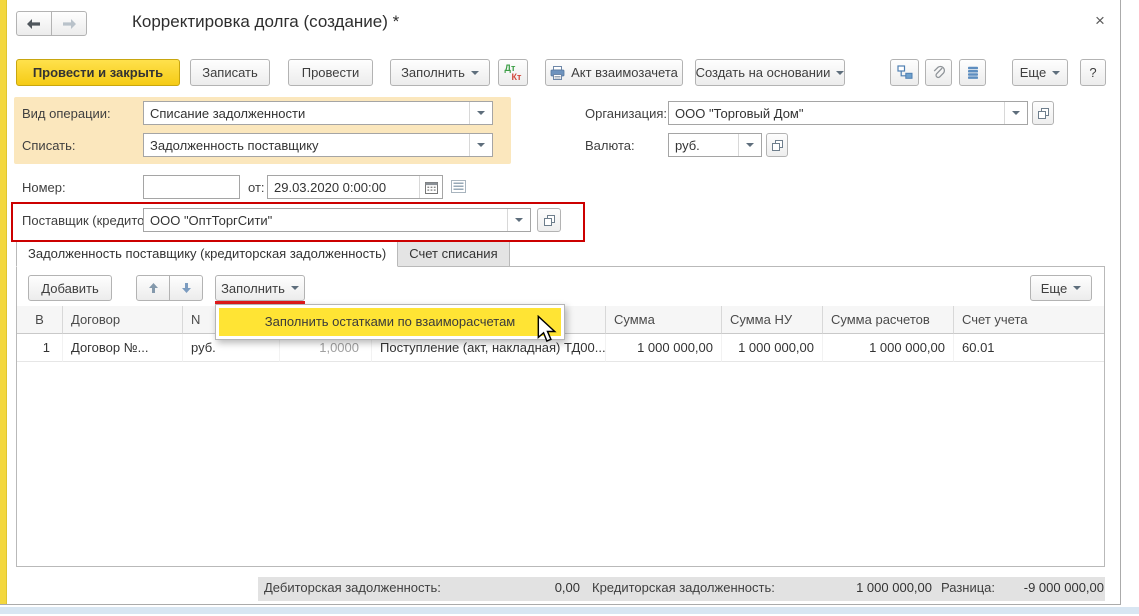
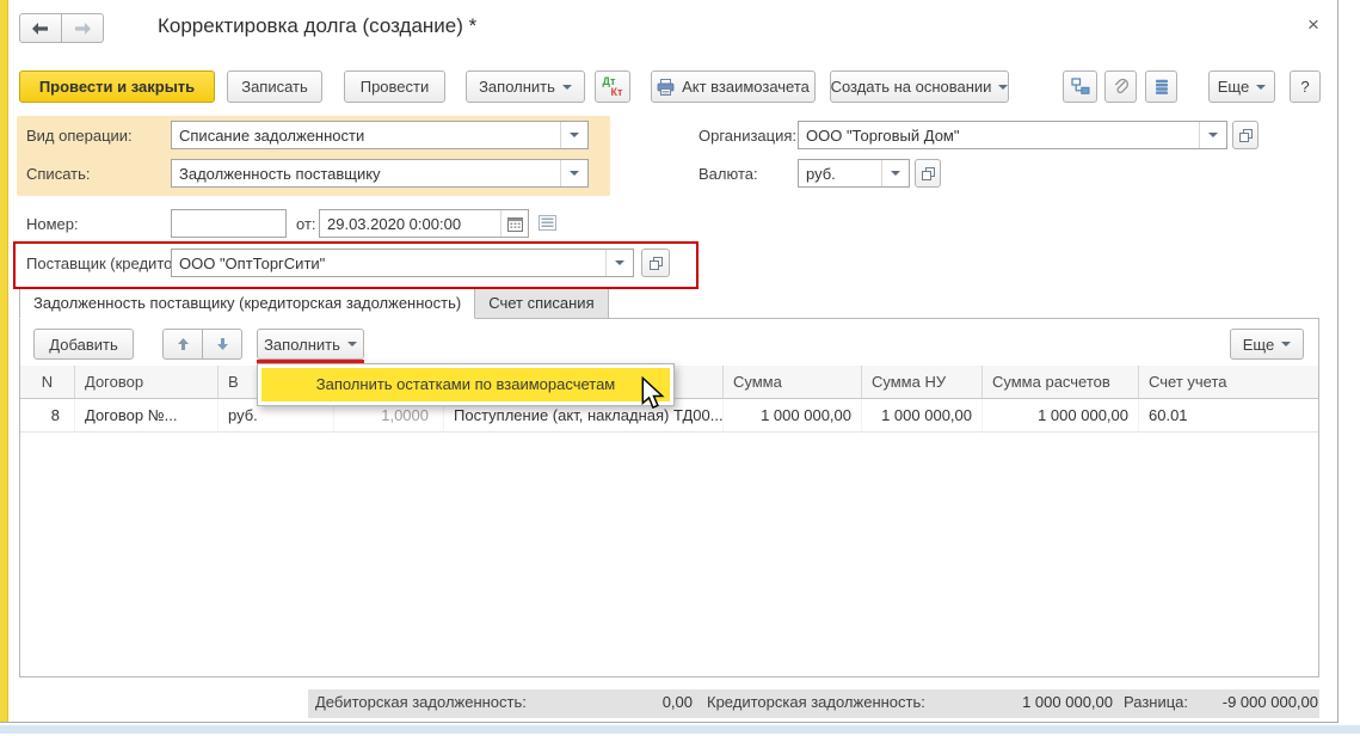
  Корректировка долга (создание) *
  ×
  Провести и закрыть
  Записать
  Провести
  Заполнить
  Дт
  Кт
  Акт взаимозачета
  Создать на основании
  Еще
  ?
  Вид операции:
  Списание задолженности
  Списать:
  Задолженность поставщику
  Организация:
  ООО "Торговый Дом"
  Валюта:
  руб.
  Номер:
  от:
  29.03.2020 0:00:00
  Поставщик (кредито
  ООО "ОптТоргСити"
  Задолженность поставщику (кредиторская задолженность)
  Счет списания
  Добавить
  Заполнить
  Еще
- В
+ N
  Договор
- N
+ В
  Сумма
  Сумма НУ
  Сумма расчетов
  Счет учета
- 1
+ 8
  Договор №...
  руб.
  1,0000
  Поступление (акт, накладная) ТД00...
  1 000 000,00
  1 000 000,00
  1 000 000,00
  60.01
  Заполнить остатками по взаиморасчетам
  Дебиторская задолженность:
  0,00
  Кредиторская задолженность:
  1 000 000,00
  Разница:
  -9 000 000,00
